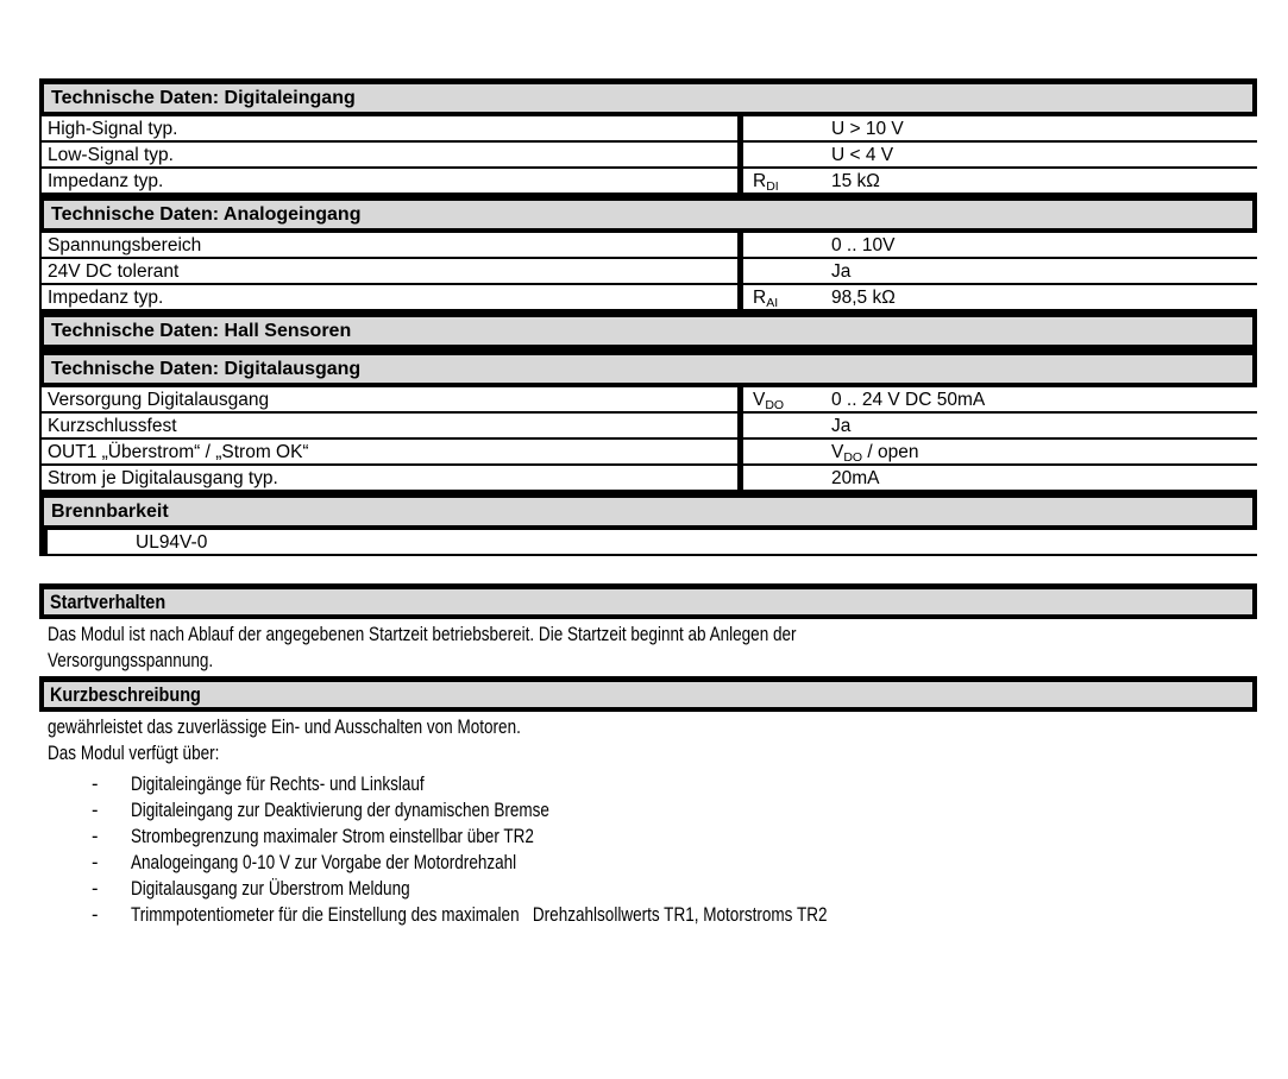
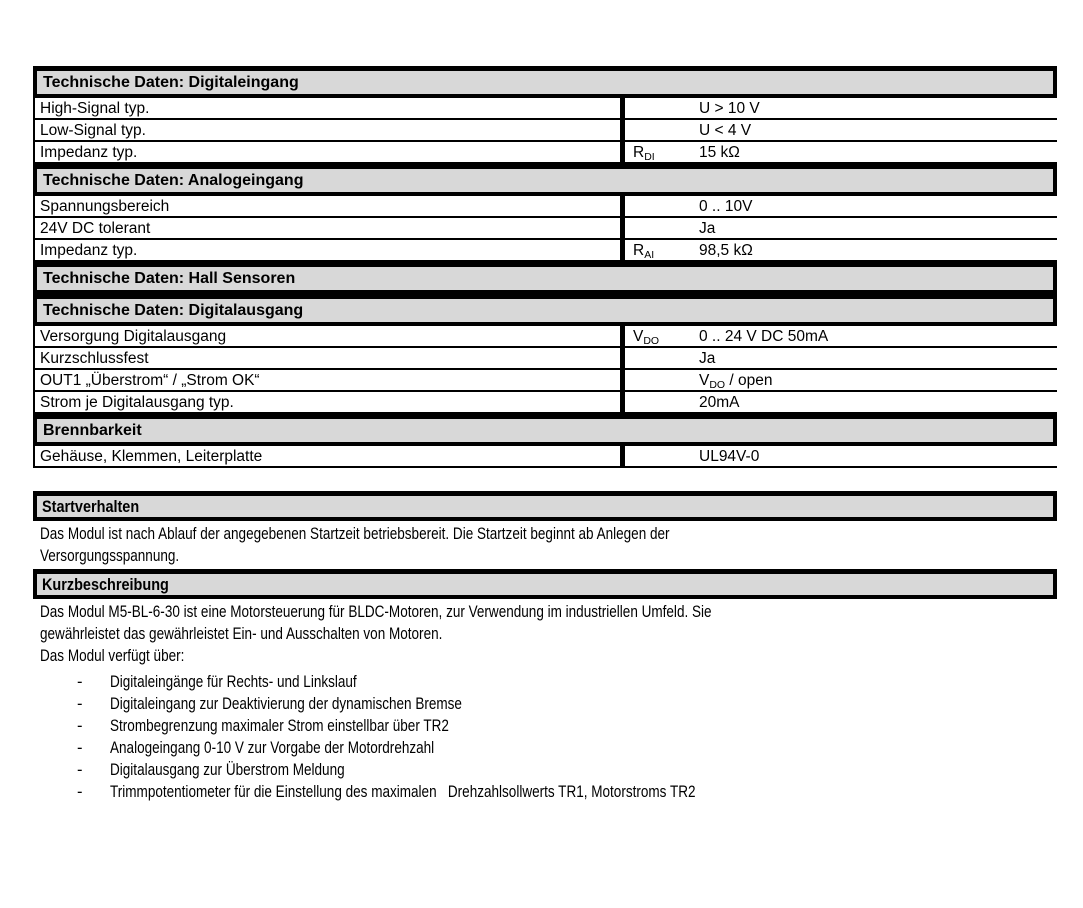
  Technische Daten: Digitaleingang
  High-Signal typ.
  U > 10 V
  Low-Signal typ.
  U < 4 V
  Impedanz typ.
  RDI
  15 kΩ
  Technische Daten: Analogeingang
  Spannungsbereich
  0 .. 10V
  24V DC tolerant
  Ja
  Impedanz typ.
  RAI
  98,5 kΩ
  Technische Daten: Hall Sensoren
  Technische Daten: Digitalausgang
  Versorgung Digitalausgang
  VDO
  0 .. 24 V DC 50mA
  Kurzschlussfest
  Ja
  OUT1 „Überstrom“ / „Strom OK“
  VDO / open
  Strom je Digitalausgang typ.
  20mA
  Brennbarkeit
+ Gehäuse, Klemmen, Leiterplatte
  UL94V-0
  Startverhalten
  Das Modul ist nach Ablauf der angegebenen Startzeit betriebsbereit. Die Startzeit beginnt ab Anlegen der
  Versorgungsspannung.
  Kurzbeschreibung
+ Das Modul M5-BL-6-30 ist eine Motorsteuerung für BLDC-Motoren, zur Verwendung im industriellen Umfeld. Sie
- gewährleistet das zuverlässige Ein- und Ausschalten von Motoren.
+ gewährleistet das gewährleistet Ein- und Ausschalten von Motoren.
  Das Modul verfügt über:
  -
  Digitaleingänge für Rechts- und Linkslauf
  -
  Digitaleingang zur Deaktivierung der dynamischen Bremse
  -
  Strombegrenzung maximaler Strom einstellbar über TR2
  -
  Analogeingang 0-10 V zur Vorgabe der Motordrehzahl
  -
  Digitalausgang zur Überstrom Meldung
  -
  Trimmpotentiometer für die Einstellung des maximalen Drehzahlsollwerts TR1, Motorstroms TR2
